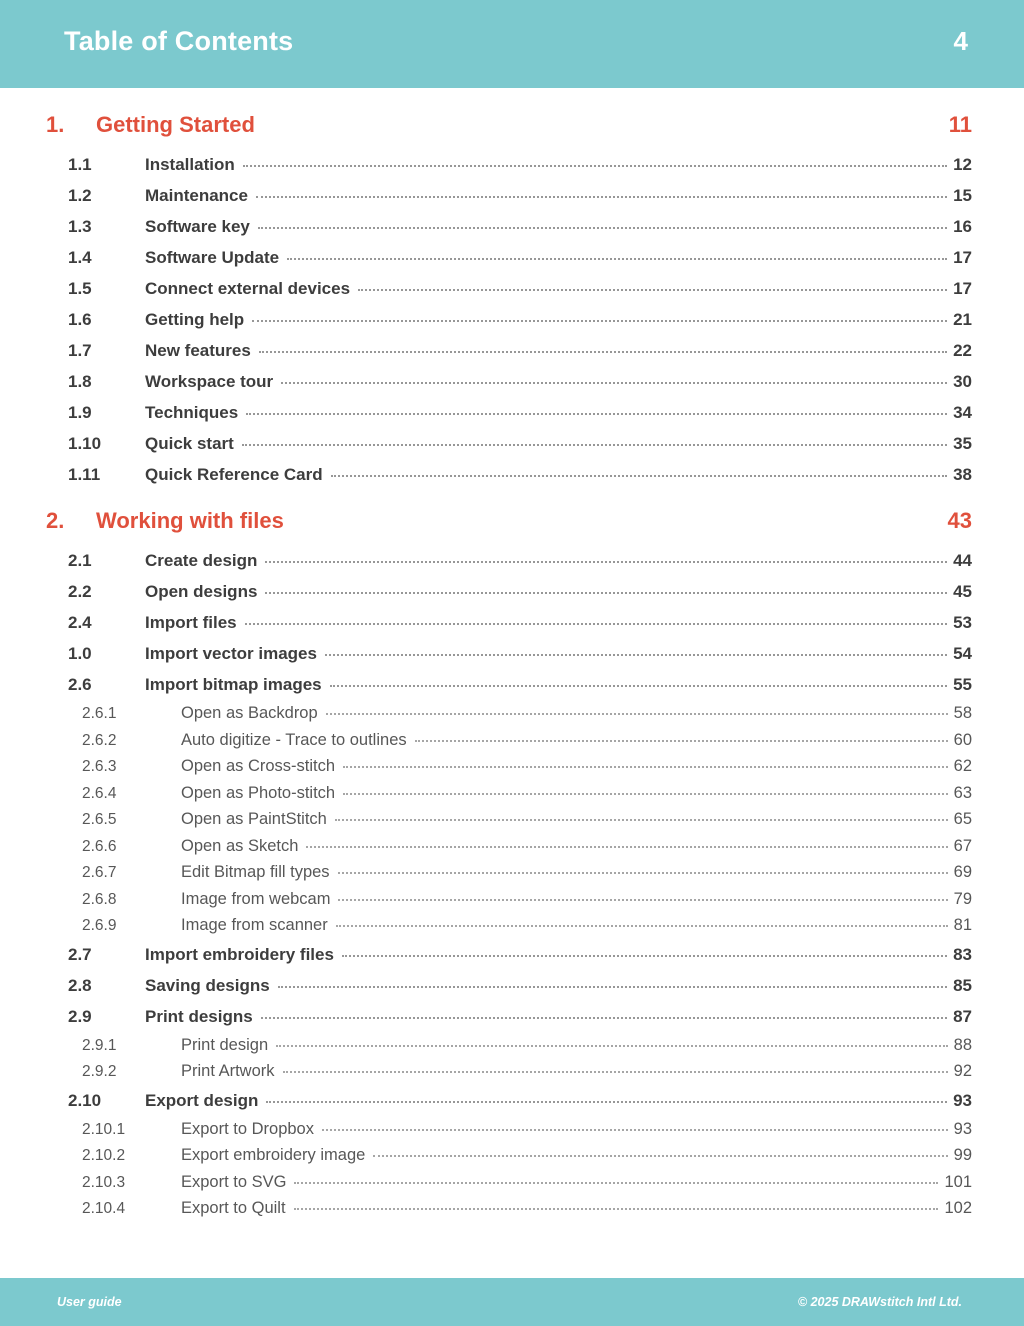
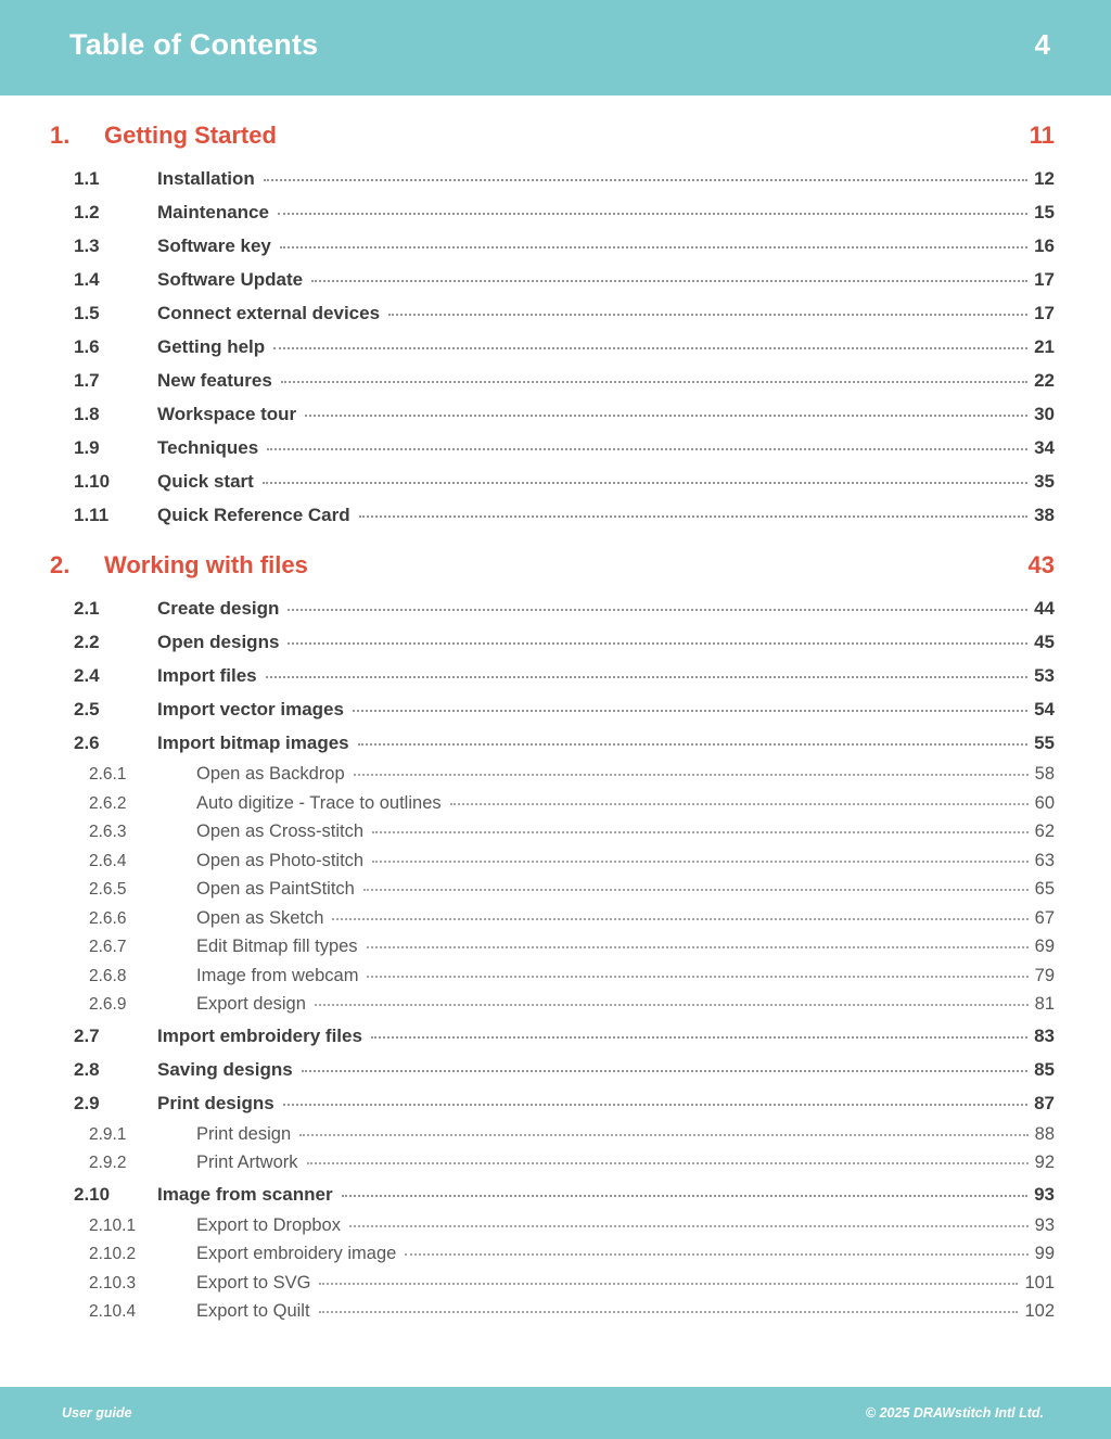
  Table of Contents
  4
  1.
  Getting Started
  11
  1.1
  Installation
  12
  1.2
  Maintenance
  15
  1.3
  Software key
  16
  1.4
  Software Update
  17
  1.5
  Connect external devices
  17
  1.6
  Getting help
  21
  1.7
  New features
  22
  1.8
  Workspace tour
  30
  1.9
  Techniques
  34
  1.10
  Quick start
  35
  1.11
  Quick Reference Card
  38
  2.
  Working with files
  43
  2.1
  Create design
  44
  2.2
  Open designs
  45
  2.4
  Import files
  53
- 1.0
+ 2.5
  Import vector images
  54
  2.6
  Import bitmap images
  55
  2.6.1
  Open as Backdrop
  58
  2.6.2
  Auto digitize - Trace to outlines
  60
  2.6.3
  Open as Cross-stitch
  62
  2.6.4
  Open as Photo-stitch
  63
  2.6.5
  Open as PaintStitch
  65
  2.6.6
  Open as Sketch
  67
  2.6.7
  Edit Bitmap fill types
  69
  2.6.8
  Image from webcam
  79
  2.6.9
- Image from scanner
+ Export design
  81
  2.7
  Import embroidery files
  83
  2.8
  Saving designs
  85
  2.9
  Print designs
  87
  2.9.1
  Print design
  88
  2.9.2
  Print Artwork
  92
  2.10
- Export design
+ Image from scanner
  93
  2.10.1
  Export to Dropbox
  93
  2.10.2
  Export embroidery image
  99
  2.10.3
  Export to SVG
  101
  2.10.4
  Export to Quilt
  102
  User guide
  © 2025 DRAWstitch Intl Ltd.
